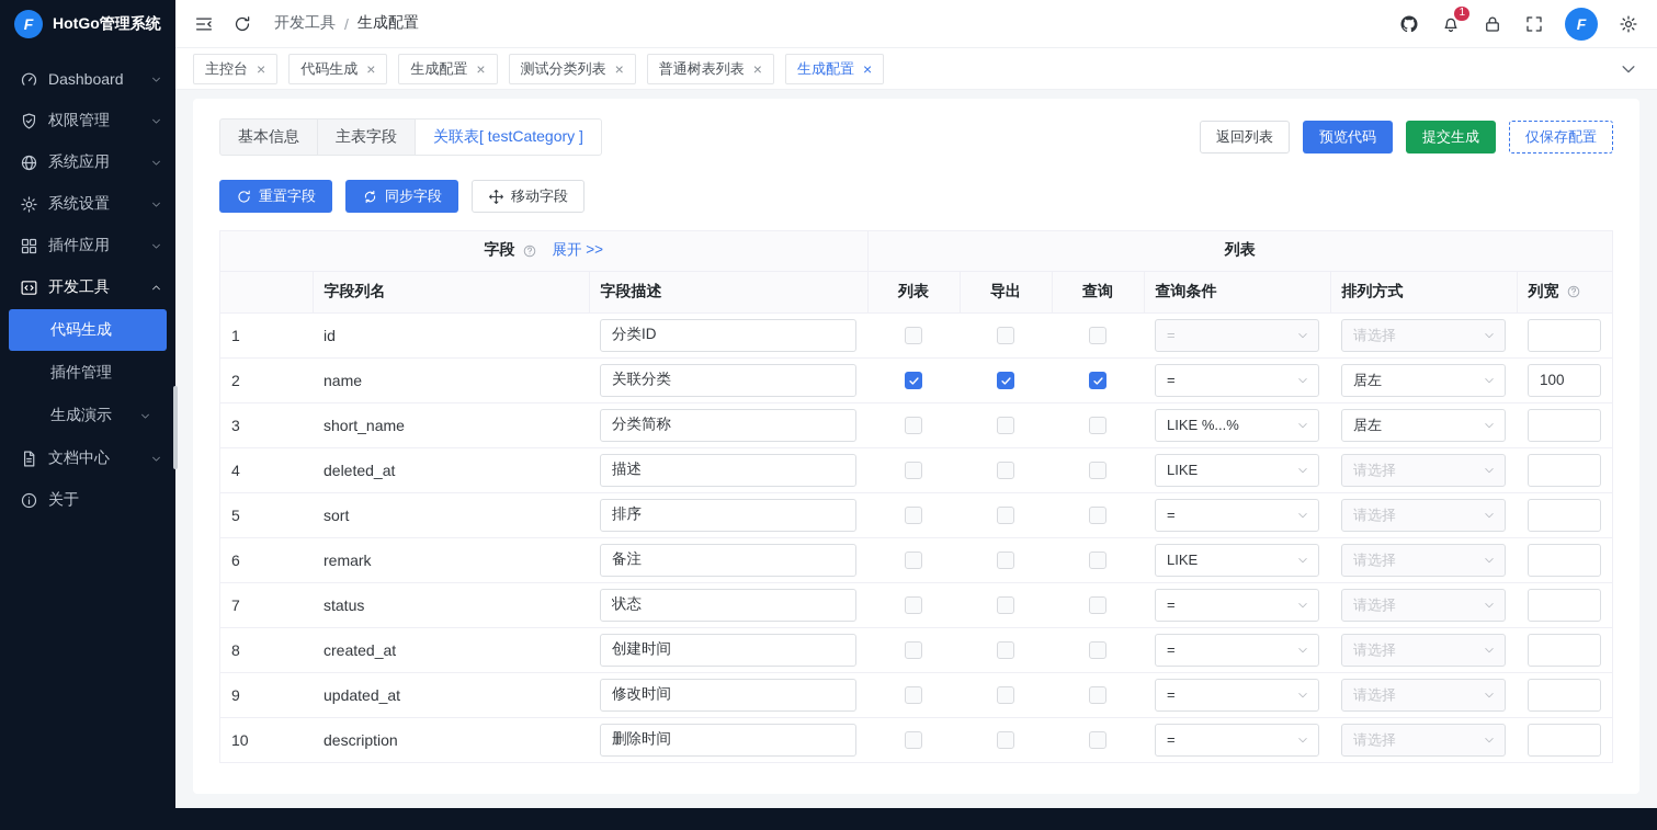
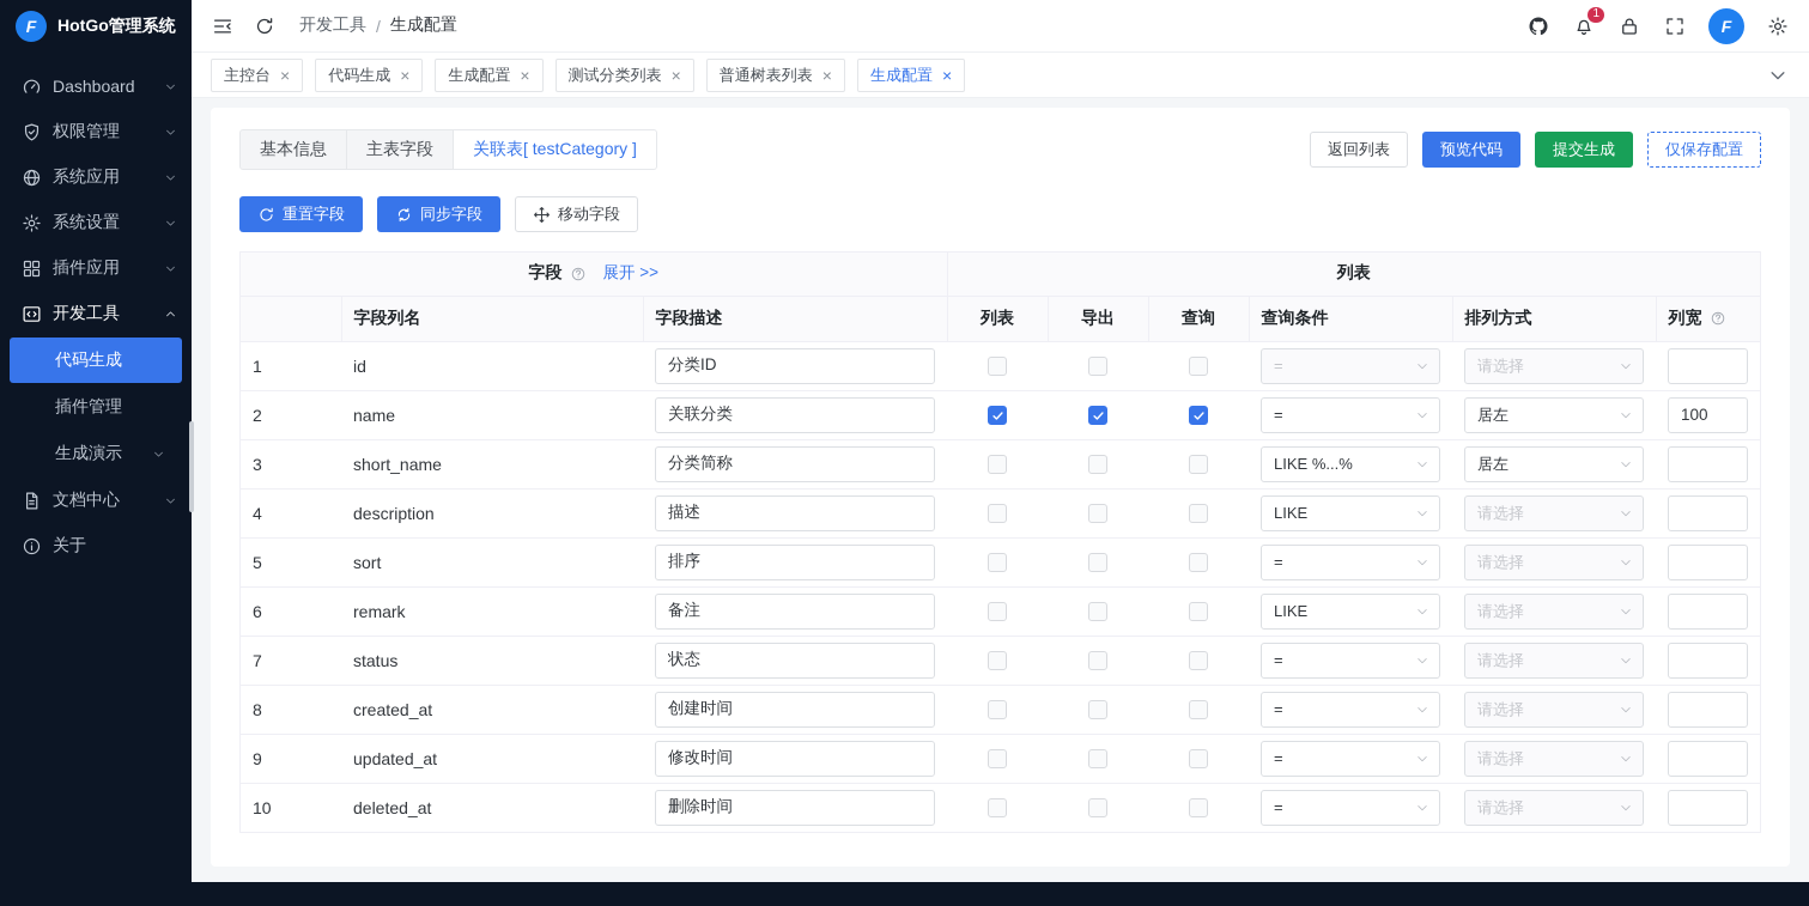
  F
  HotGo管理系统
  Dashboard
  权限管理
  系统应用
  系统设置
  插件应用
  开发工具
  代码生成
  插件管理
  生成演示
  文档中心
  关于
  开发工具
  /
  生成配置
  1
  F
  主控台
  ×
  代码生成
  ×
  生成配置
  ×
  测试分类列表
  ×
  普通树表列表
  ×
  生成配置
  ×
  基本信息
  主表字段
  关联表[ testCategory ]
  返回列表
  预览代码
  提交生成
  仅保存配置
  重置字段
  同步字段
  移动字段
  字段 展开 >>	列表
  	字段列名	字段描述	列表	导出	查询	查询条件	排列方式	列宽
  1	id	分类ID				=	请选择
  2	name	关联分类				=	居左	100
  3	short_name	分类简称				LIKE %...%	居左
- 4	deleted_at	描述				LIKE	请选择
+ 4	description	描述				LIKE	请选择
  5	sort	排序				=	请选择
  6	remark	备注				LIKE	请选择
  7	status	状态				=	请选择
  8	created_at	创建时间				=	请选择
  9	updated_at	修改时间				=	请选择
- 10	description	删除时间				=	请选择
+ 10	deleted_at	删除时间				=	请选择
